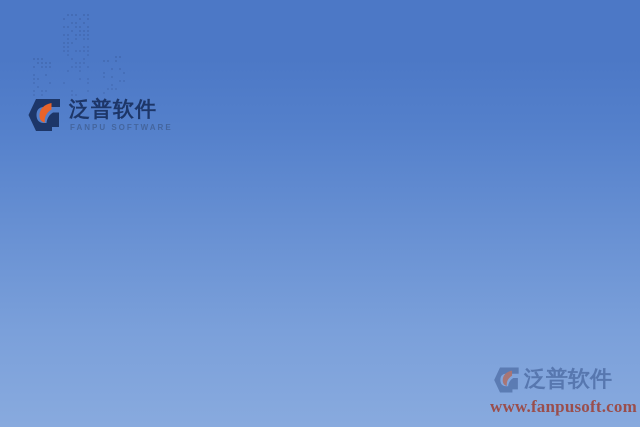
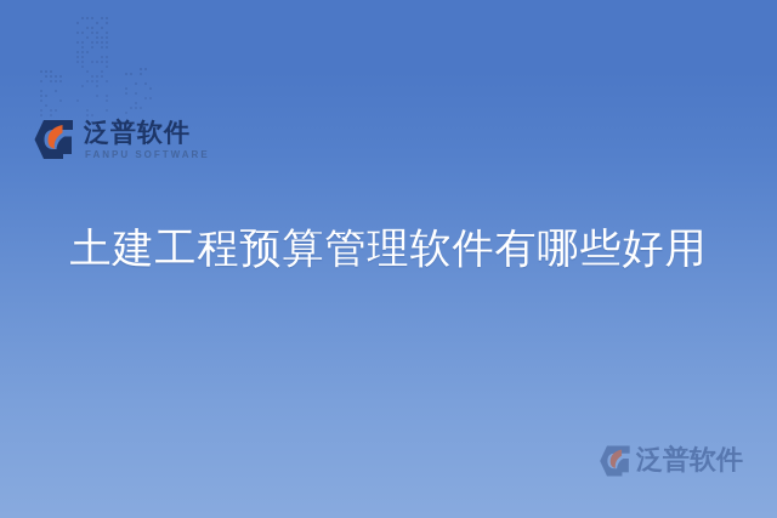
  泛普软件
  FANPU SOFTWARE
+ 土建工程预算管理软件有哪些好用
  泛普软件
- www.fanpusoft.com
